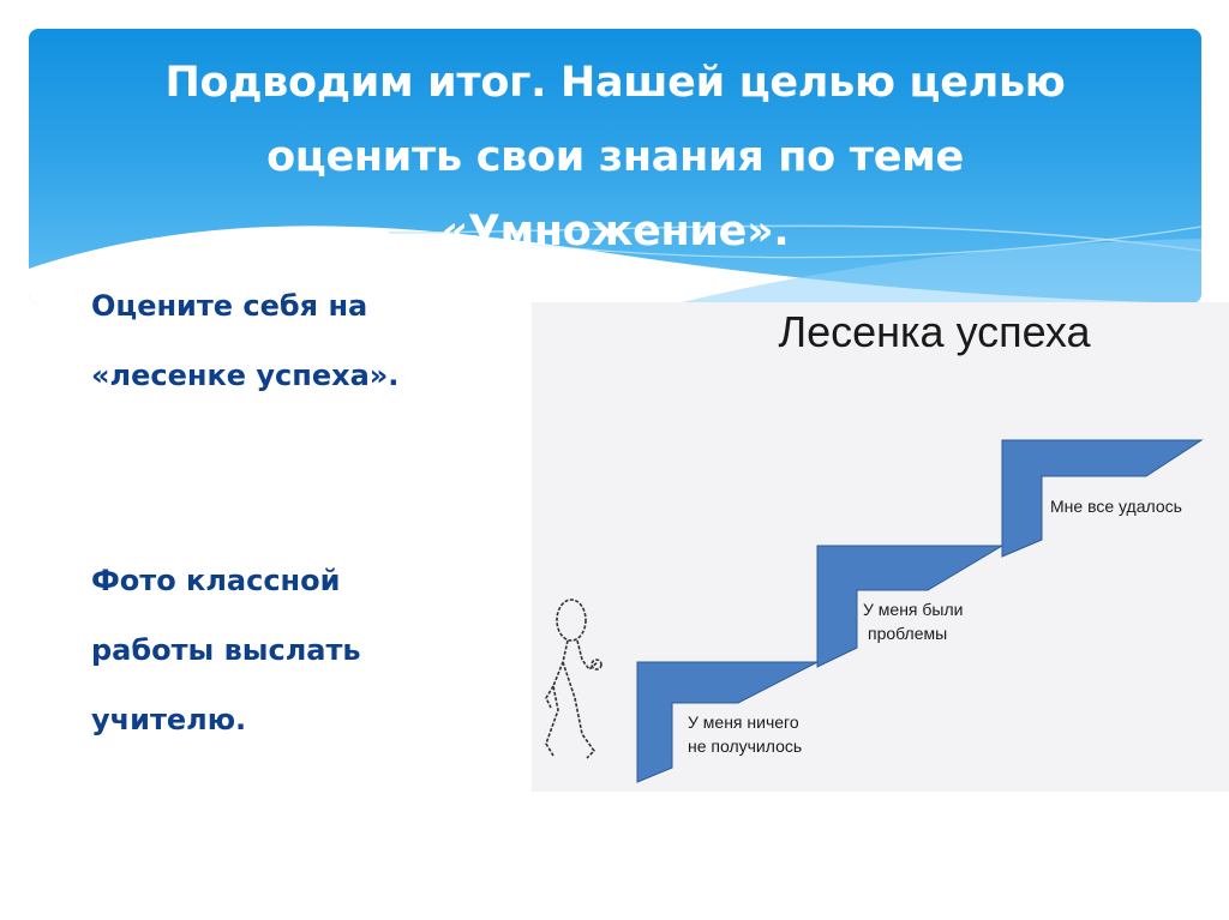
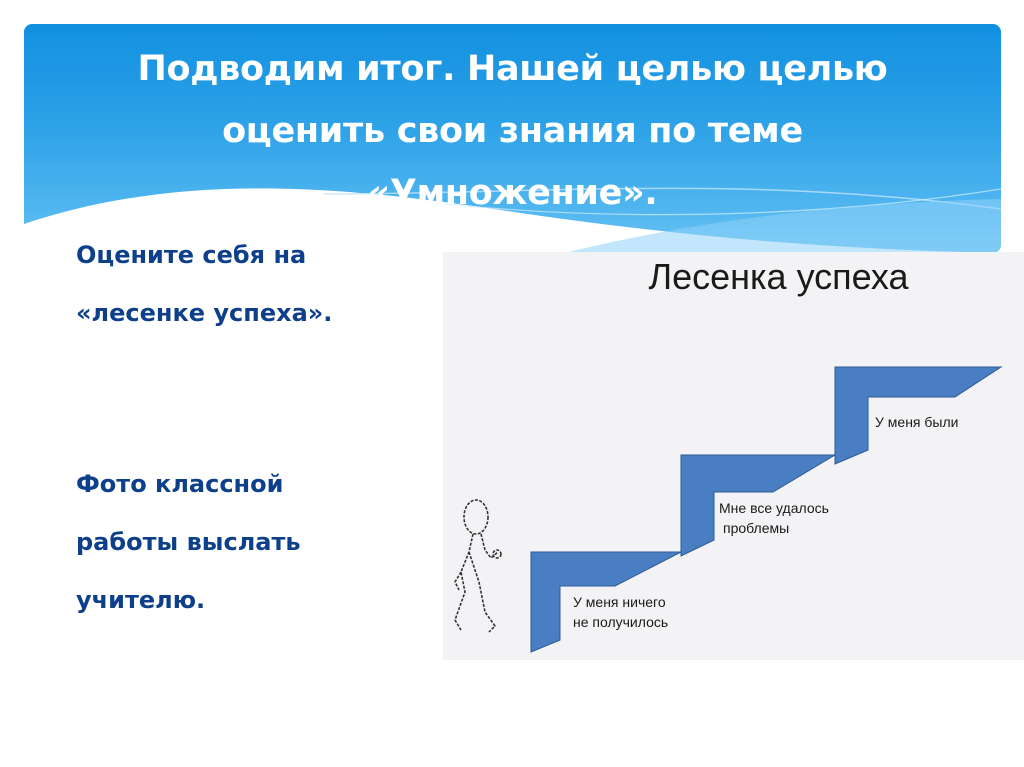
  Подводим итог. Нашей целью целью
  оценить свои знания по теме
  «Умножение».
  Оцените себя на
  «лесенке успеха».
  Фото классной
  работы выслать
  учителю.
  Лесенка успеха
  У меня ничего
  не получилось
- У меня были
+ Мне все удалось
  проблемы
- Мне все удалось
+ У меня были
